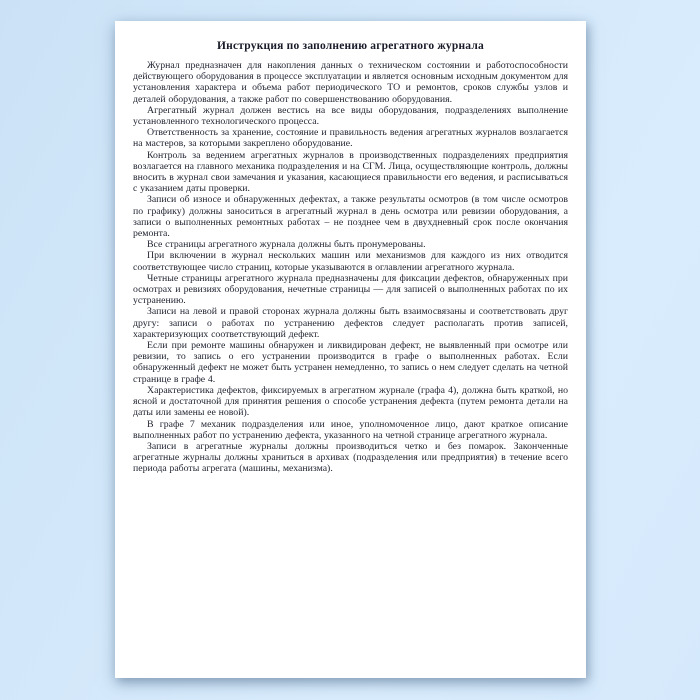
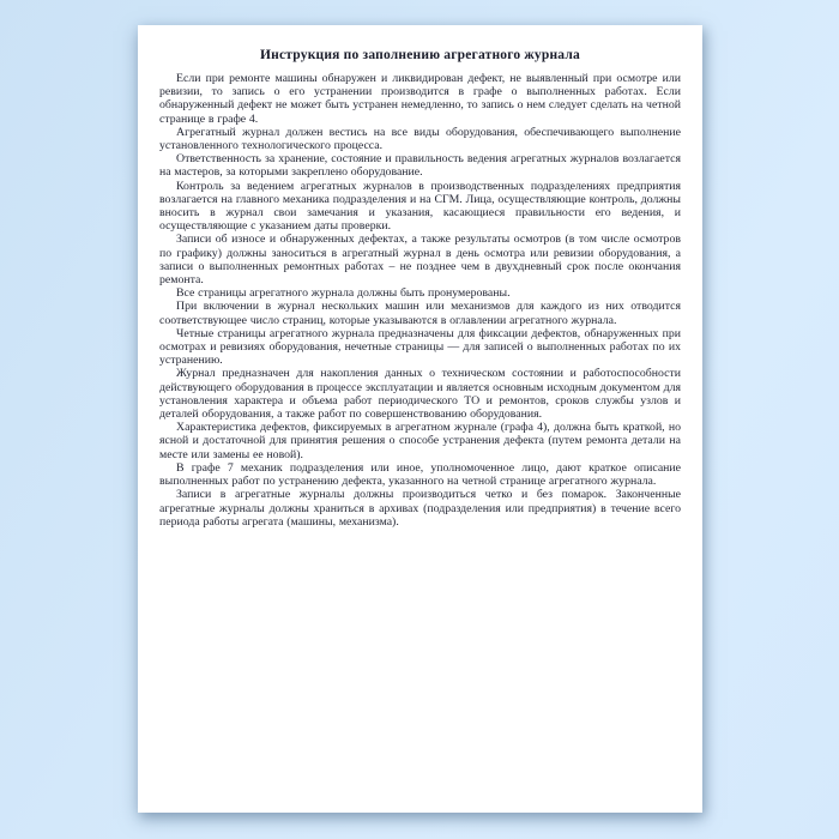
  Инструкция по заполнению агрегатного журнала
- Журнал предназначен для накопления данных о техническом состоянии и работоспособности действующего оборудования в процессе эксплуатации и является основным исходным документом для установления характера и объема работ периодического ТО и ремонтов, сроков службы узлов и деталей оборудования, а также работ по совершенствованию оборудования.
+ Если при ремонте машины обнаружен и ликвидирован дефект, не выявленный при осмотре или ревизии, то запись о его устранении производится в графе о выполненных работах. Если обнаруженный дефект не может быть устранен немедленно, то запись о нем следует сделать на четной странице в графе 4.
- Агрегатный журнал должен вестись на все виды оборудования, подразделениях выполнение установленного технологического процесса.
+ Агрегатный журнал должен вестись на все виды оборудования, обеспечивающего выполнение установленного технологического процесса.
  Ответственность за хранение, состояние и правильность ведения агрегатных журналов возлагается на мастеров, за которыми закреплено оборудование.
- Контроль за ведением агрегатных журналов в производственных подразделениях предприятия возлагается на главного механика подразделения и на СГМ. Лица, осуществляющие контроль, должны вносить в журнал свои замечания и указания, касающиеся правильности его ведения, и расписываться с указанием даты проверки.
+ Контроль за ведением агрегатных журналов в производственных подразделениях предприятия возлагается на главного механика подразделения и на СГМ. Лица, осуществляющие контроль, должны вносить в журнал свои замечания и указания, касающиеся правильности его ведения, и осуществляющие с указанием даты проверки.
  Записи об износе и обнаруженных дефектах, а также результаты осмотров (в том числе осмотров по графику) должны заноситься в агрегатный журнал в день осмотра или ревизии оборудования, а записи о выполненных ремонтных работах – не позднее чем в двухдневный срок после окончания ремонта.
  Все страницы агрегатного журнала должны быть пронумерованы.
  При включении в журнал нескольких машин или механизмов для каждого из них отводится соответствующее число страниц, которые указываются в оглавлении агрегатного журнала.
  Четные страницы агрегатного журнала предназначены для фиксации дефектов, обнаруженных при осмотрах и ревизиях оборудования, нечетные страницы — для записей о выполненных работах по их устранению.
- Записи на левой и правой сторонах журнала должны быть взаимосвязаны и соответствовать друг другу: записи о работах по устранению дефектов следует располагать против записей, характеризующих соответствующий дефект.
- Если при ремонте машины обнаружен и ликвидирован дефект, не выявленный при осмотре или ревизии, то запись о его устранении производится в графе о выполненных работах. Если обнаруженный дефект не может быть устранен немедленно, то запись о нем следует сделать на четной странице в графе 4.
+ Журнал предназначен для накопления данных о техническом состоянии и работоспособности действующего оборудования в процессе эксплуатации и является основным исходным документом для установления характера и объема работ периодического ТО и ремонтов, сроков службы узлов и деталей оборудования, а также работ по совершенствованию оборудования.
- Характеристика дефектов, фиксируемых в агрегатном журнале (графа 4), должна быть краткой, но ясной и достаточной для принятия решения о способе устранения дефекта (путем ремонта детали на даты или замены ее новой).
+ Характеристика дефектов, фиксируемых в агрегатном журнале (графа 4), должна быть краткой, но ясной и достаточной для принятия решения о способе устранения дефекта (путем ремонта детали на месте или замены ее новой).
  В графе 7 механик подразделения или иное, уполномоченное лицо, дают краткое описание выполненных работ по устранению дефекта, указанного на четной странице агрегатного журнала.
  Записи в агрегатные журналы должны производиться четко и без помарок. Законченные агрегатные журналы должны храниться в архивах (подразделения или предприятия) в течение всего периода работы агрегата (машины, механизма).
